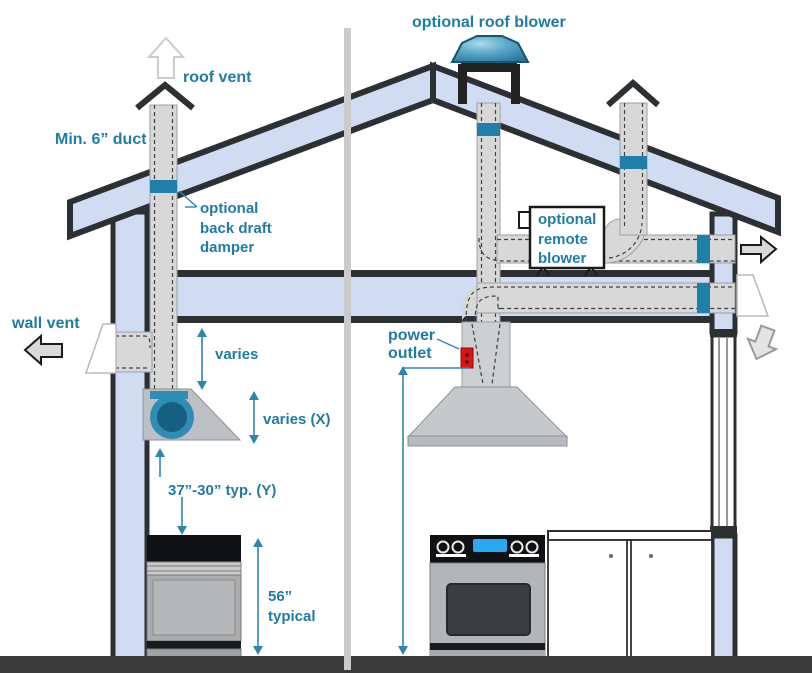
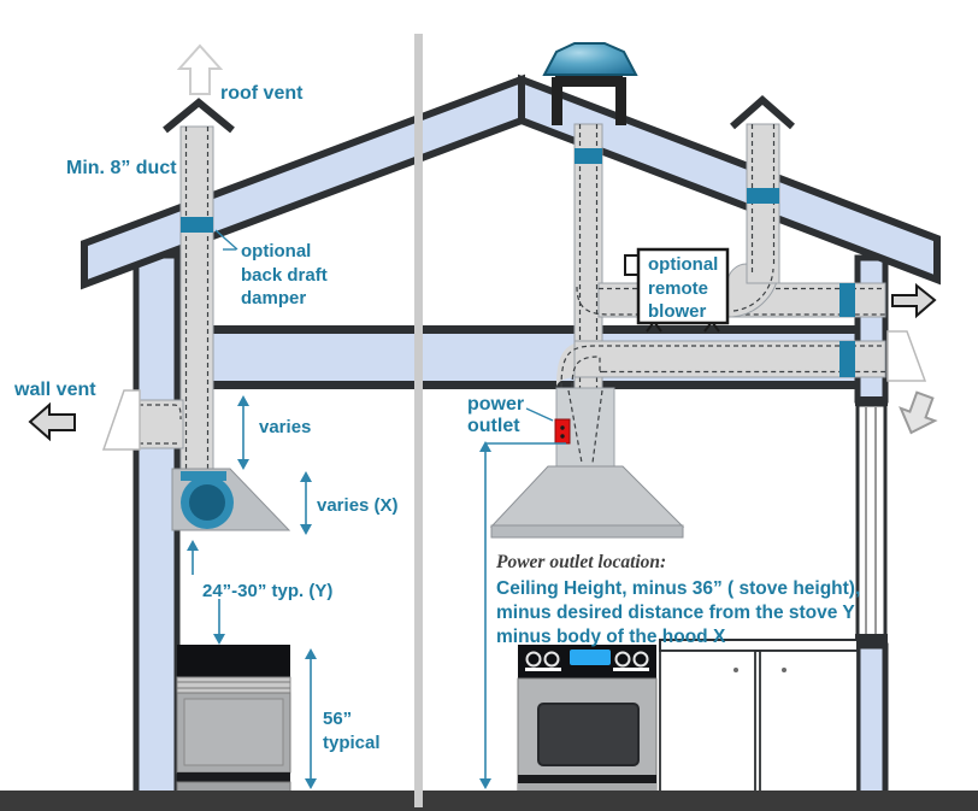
- optional roof blower
  roof vent
- Min. 6” duct
+ Min. 8” duct
  optional
  back draft
  damper
  wall vent
  varies
  varies (X)
- 37”-30” typ. (Y)
+ 24”-30” typ. (Y)
  56”
  typical
  power
  outlet
  optional
  remote
  blower
+ Power outlet location:
+ Ceiling Height, minus 36” ( stove height),
+ minus desired distance from the stove Y
+ minus body of the hood X
